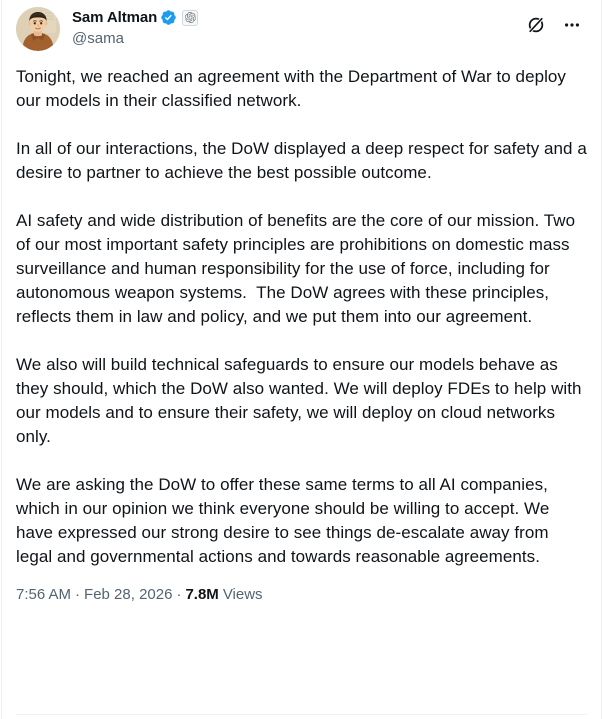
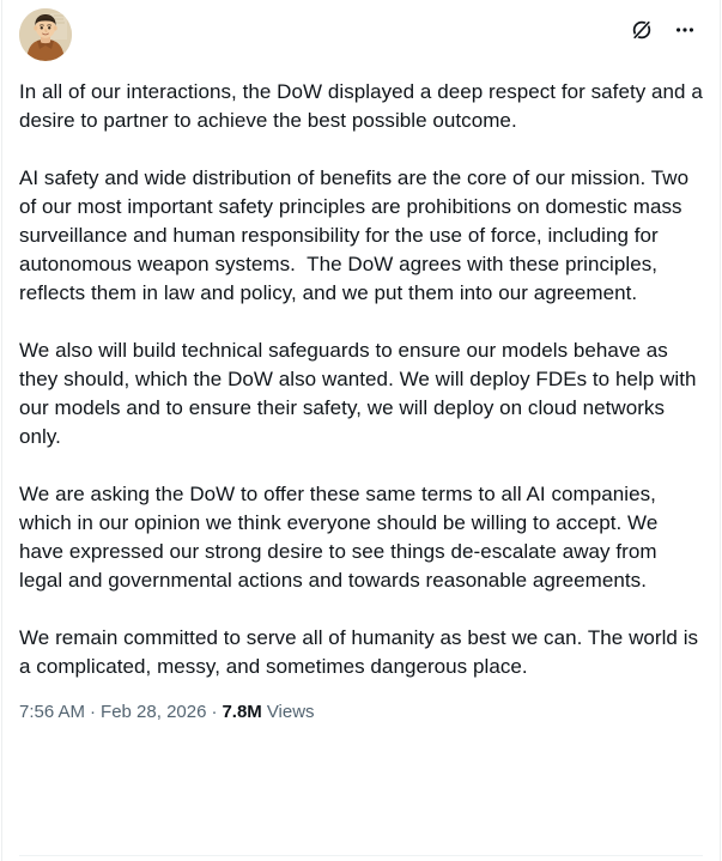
- Sam Altman
- @sama
- Tonight, we reached an agreement with the Department of War to deploy our models in their classified network.
  In all of our interactions, the DoW displayed a deep respect for safety and a desire to partner to achieve the best possible outcome.
  AI safety and wide distribution of benefits are the core of our mission. Two of our most important safety principles are prohibitions on domestic mass surveillance and human responsibility for the use of force, including for autonomous weapon systems. The DoW agrees with these principles, reflects them in law and policy, and we put them into our agreement.
  We also will build technical safeguards to ensure our models behave as they should, which the DoW also wanted. We will deploy FDEs to help with our models and to ensure their safety, we will deploy on cloud networks only.
  We are asking the DoW to offer these same terms to all AI companies, which in our opinion we think everyone should be willing to accept. We have expressed our strong desire to see things de-escalate away from legal and governmental actions and towards reasonable agreements.
+ We remain committed to serve all of humanity as best we can. The world is a complicated, messy, and sometimes dangerous place.
  7:56 AM
  ·
  Feb 28, 2026
  ·
  7.8M
  Views
